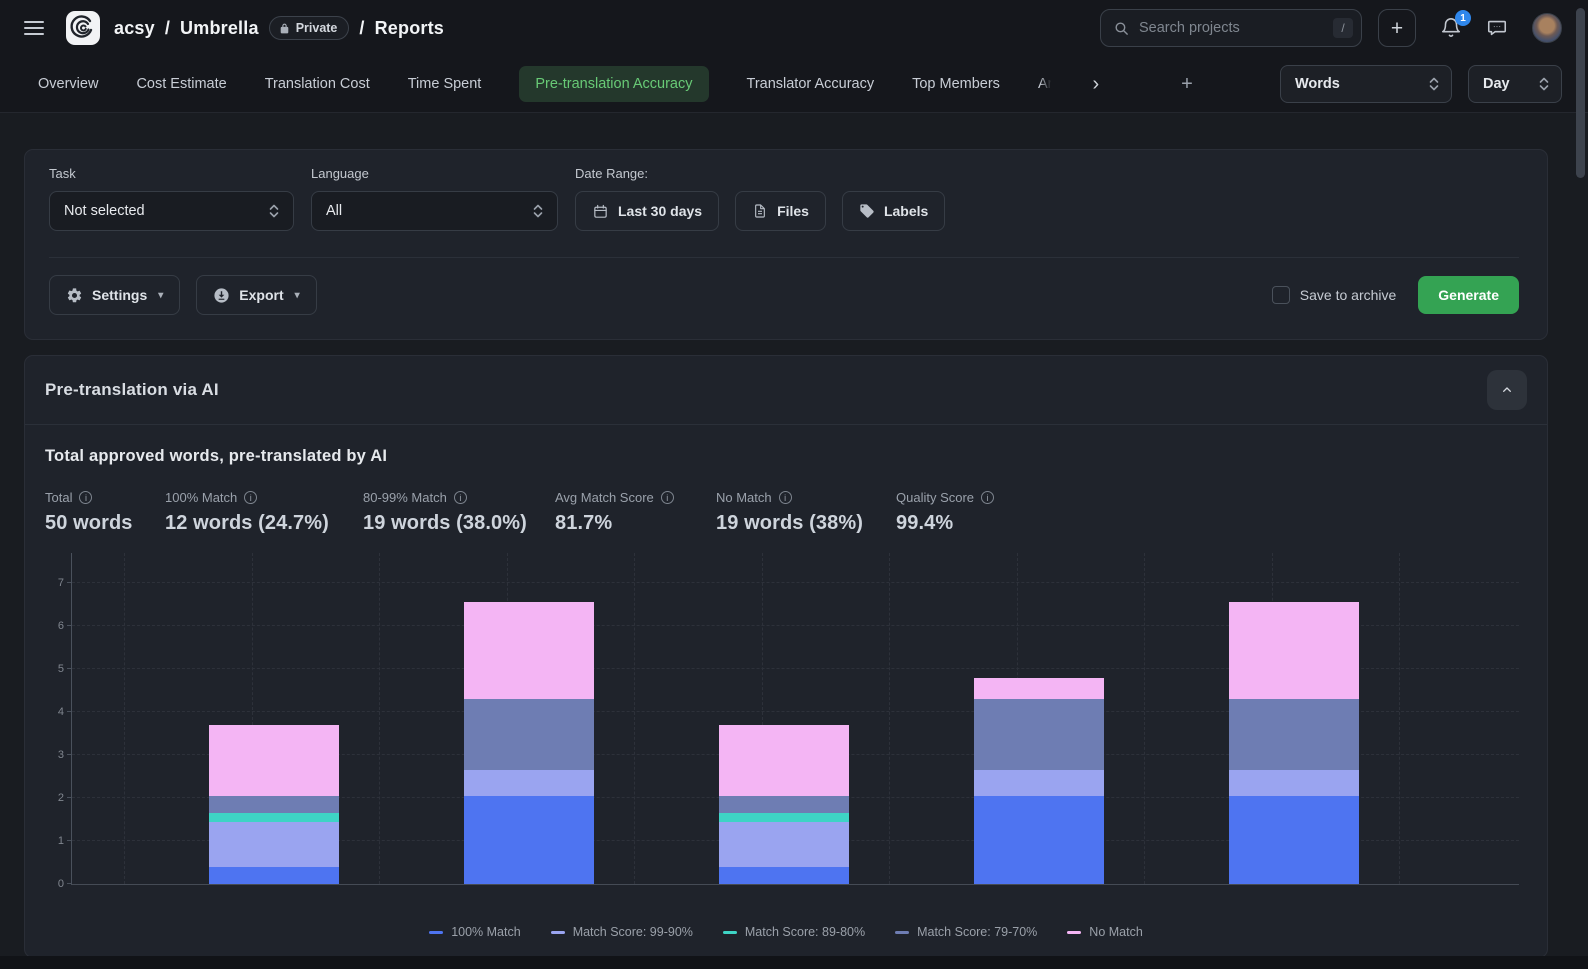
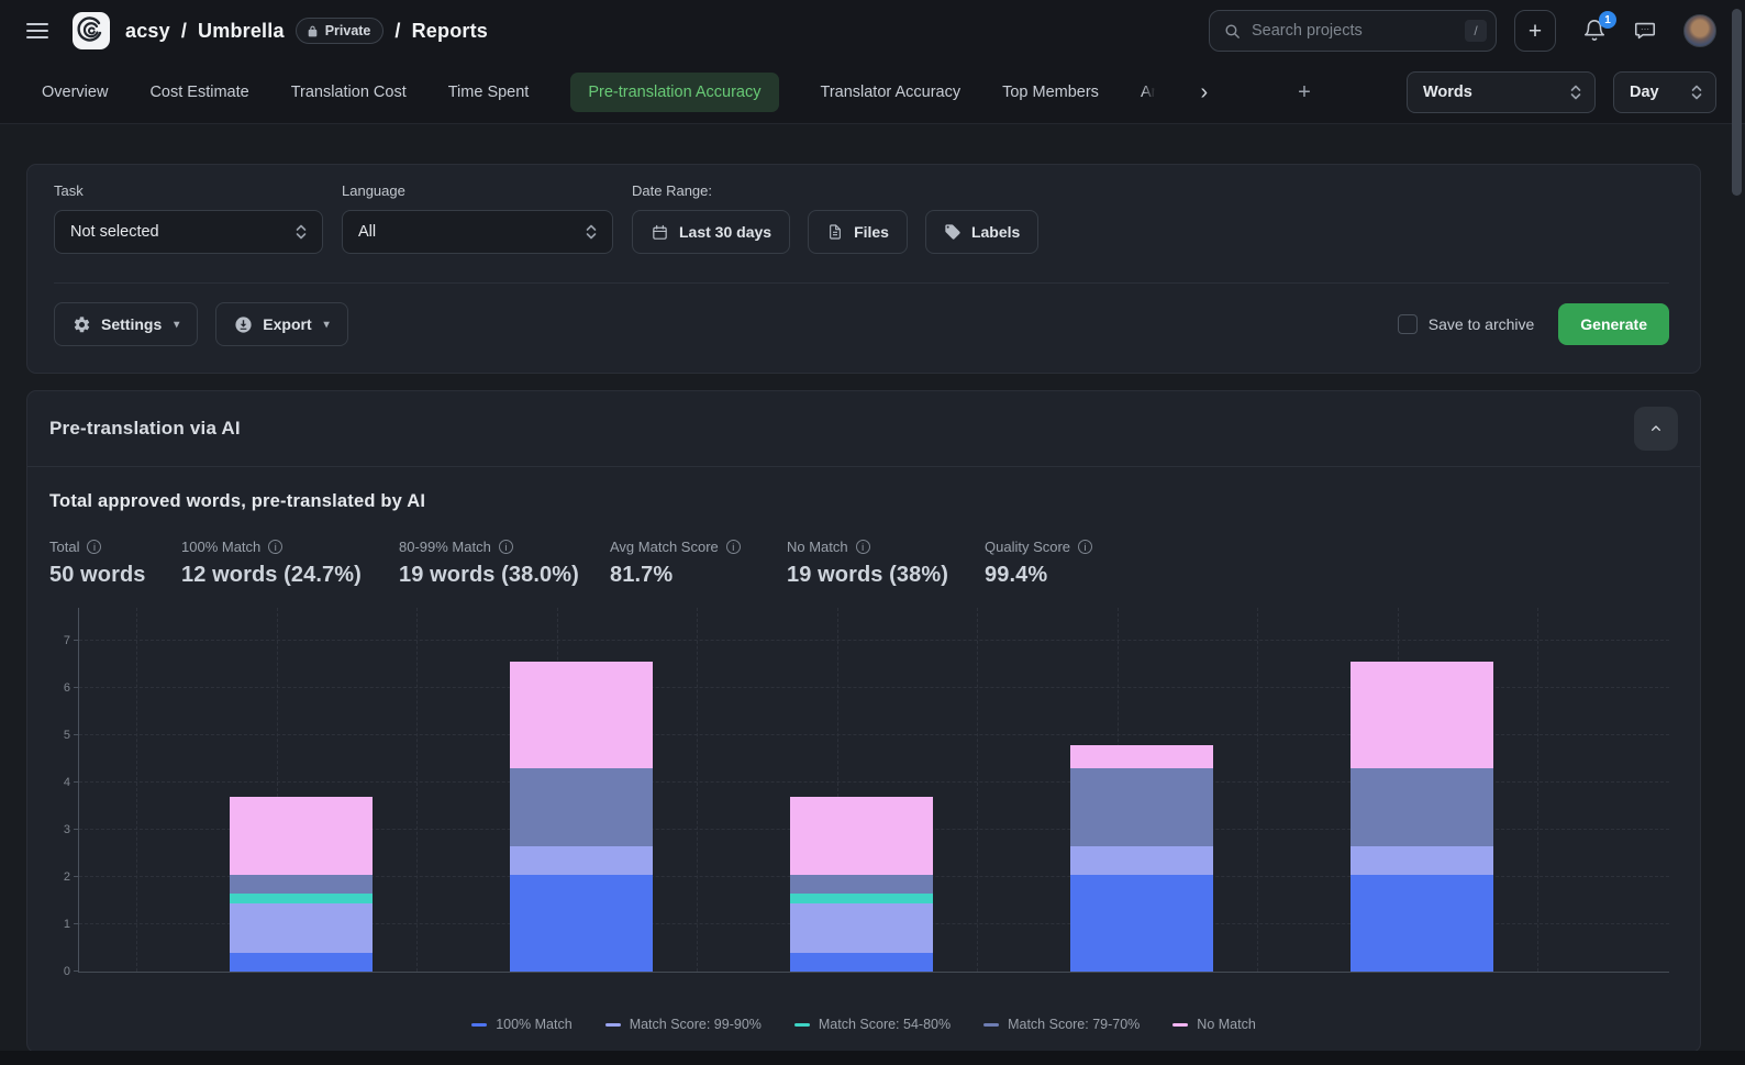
  acsy
  /
  Umbrella
  Private
  /
  Reports
  Search projects
  /
  +
  1
  Overview
  Cost Estimate
  Translation Cost
  Time Spent
  Pre-translation Accuracy
  Translator Accuracy
  Top Members
  Ar
  ›
  +
  Words
  Day
  Task
  Not selected
  Language
  All
  Date Range:
  Last 30 days
  Files
  Labels
  Settings
  ▾
  Export
  ▾
  Save to archive
  Generate
  Pre-translation via AI
  Total approved words, pre-translated by AI
  Total
  i
  50 words
  100% Match
  i
  12 words (24.7%)
  80-99% Match
  i
  19 words (38.0%)
  Avg Match Score
  i
  81.7%
  No Match
  i
  19 words (38%)
  Quality Score
  i
  99.4%
  0
  1
  2
  3
  4
  5
  6
  7
  100% Match
  Match Score: 99-90%
- Match Score: 89-80%
+ Match Score: 54-80%
  Match Score: 79-70%
  No Match
